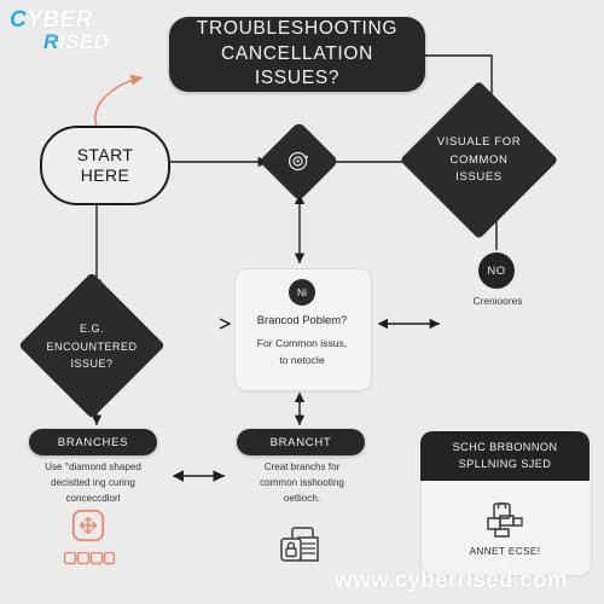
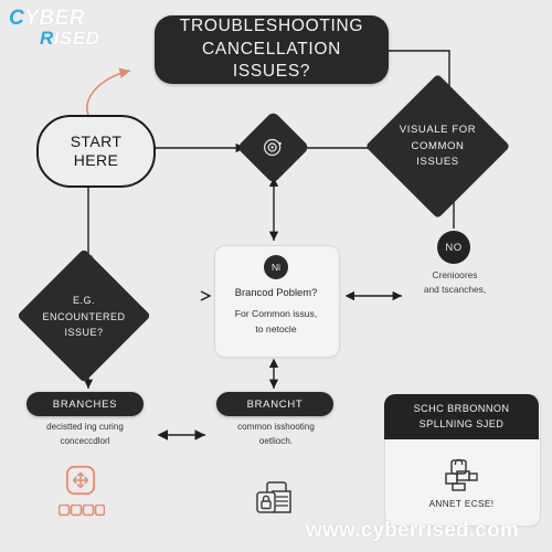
  CYBER
  RISED
  TROUBLESHOOTING
  CANCELLATION ISSUES?
  START
  HERE
  VISUALE FOR
  COMMON
  ISSUES
  NO
  Crenioores
+ and tscanches,
  Ni
  Brancod Poblem?
  For Common issus,
  to netocle
  E.G.
  ENCOUNTERED
  ISSUE?
  BRANCHES
- Use °diamond shaped
  decistted ing curing
  conceccdlorl
  BRANCHT
- Creat branchs for
  common isshooting
  oetlioch.
  SCHC BRBONNON
  SPLLNING SJED
  ANNET ECSE!
  www.cyberrised.com
